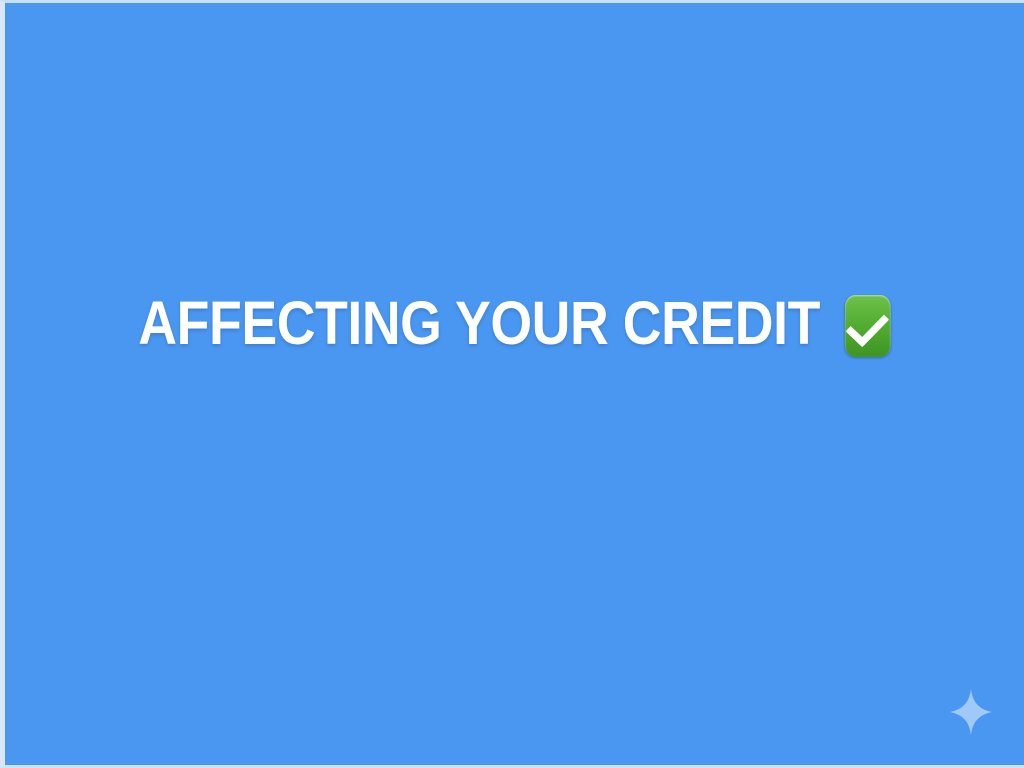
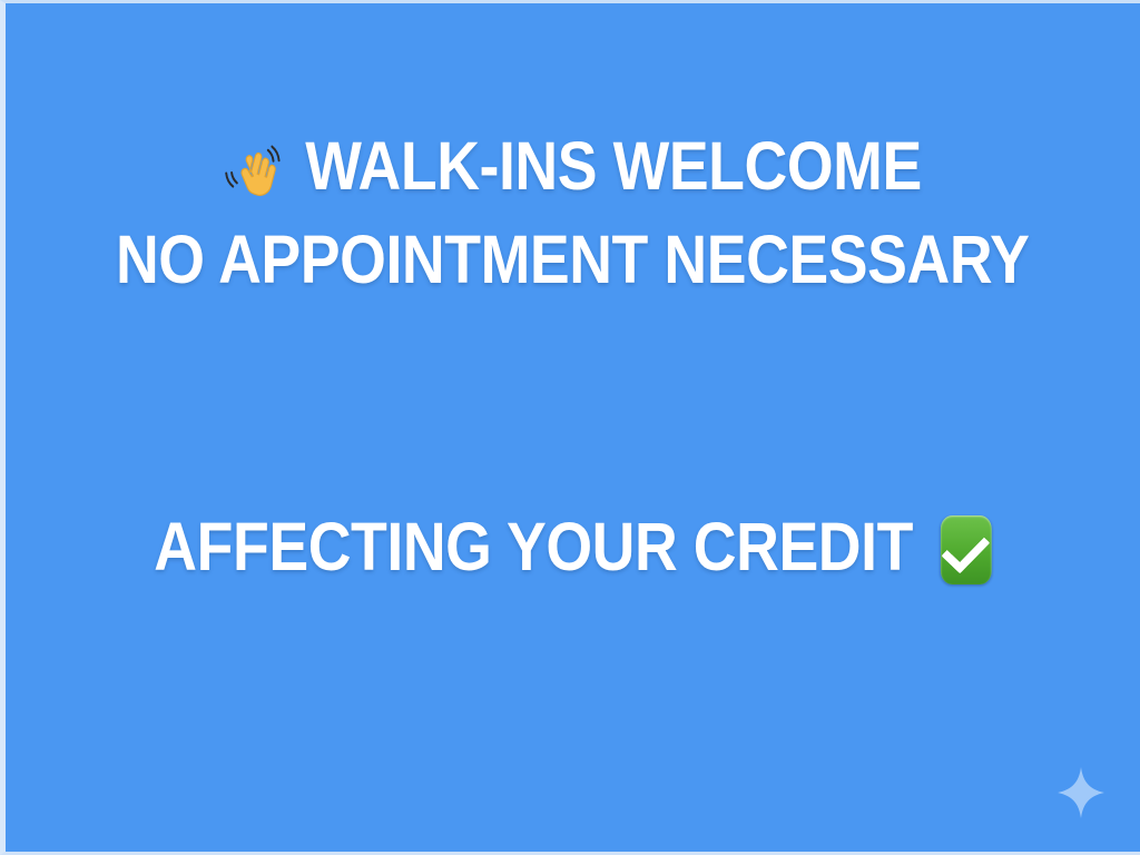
+ WALK-INS WELCOME
+ NO APPOINTMENT NECESSARY
  AFFECTING YOUR CREDIT
